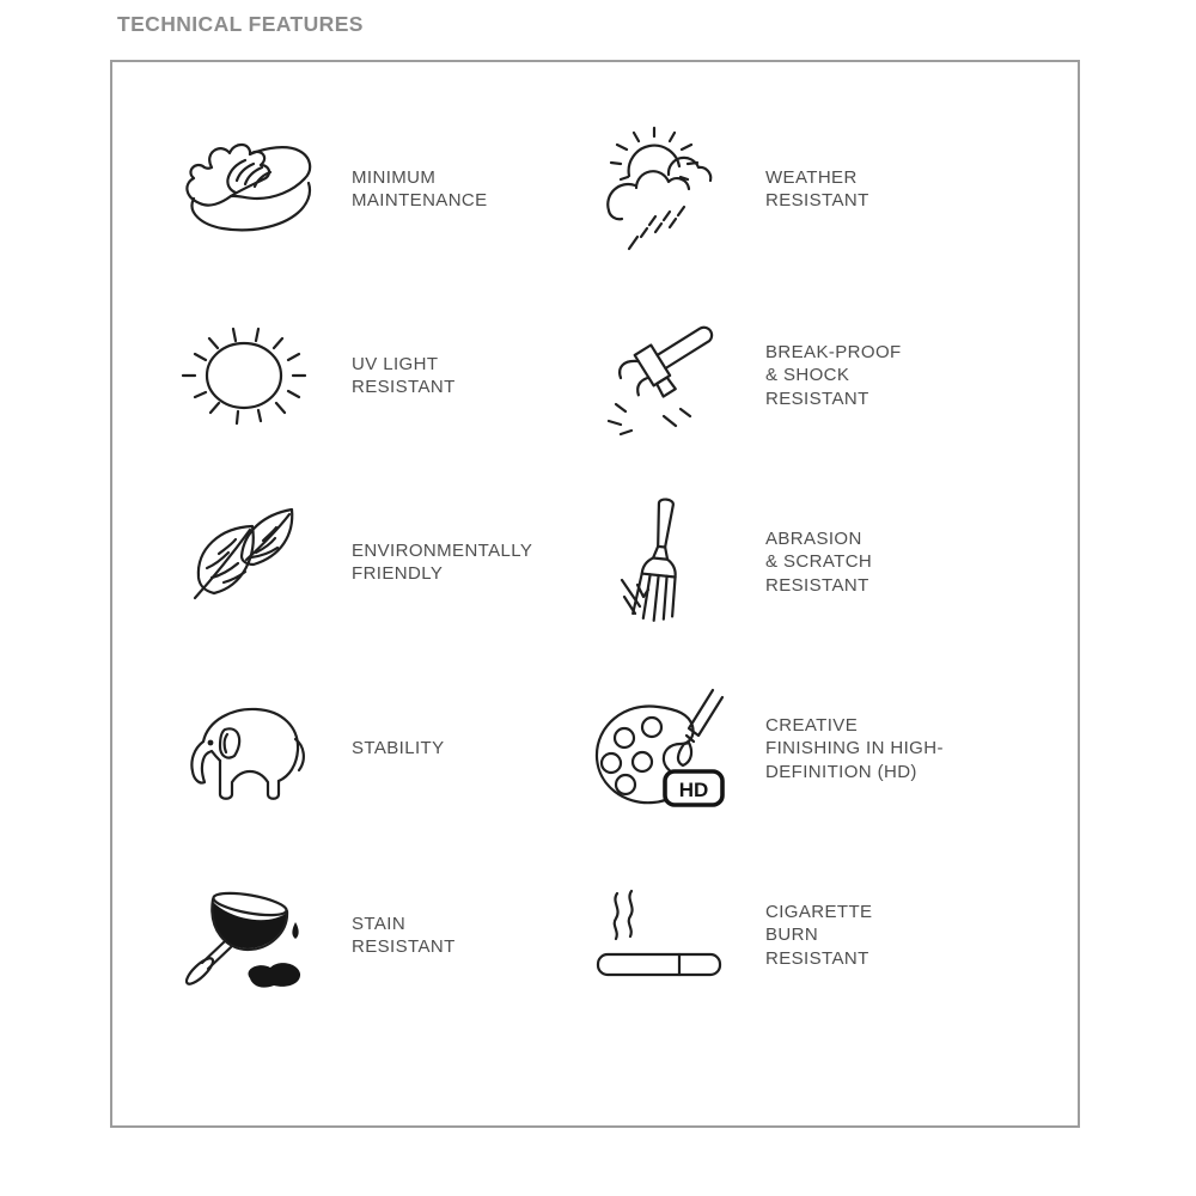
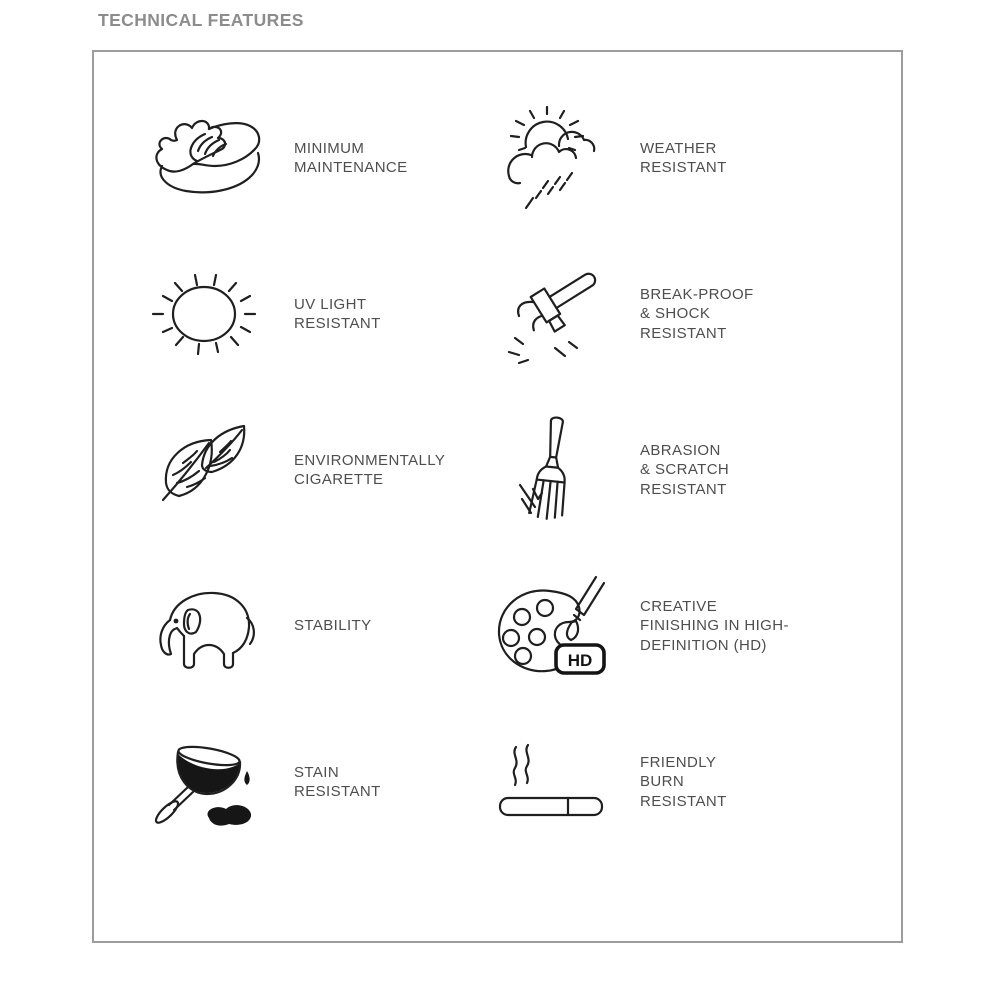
  TECHNICAL FEATURES
  MINIMUM
  MAINTENANCE
  WEATHER
  RESISTANT
  UV LIGHT
  RESISTANT
  BREAK-PROOF
  & SHOCK
  RESISTANT
  ENVIRONMENTALLY
- FRIENDLY
+ CIGARETTE
  ABRASION
  & SCRATCH
  RESISTANT
  STABILITY
  HD
  CREATIVE
  FINISHING IN HIGH-
  DEFINITION (HD)
  STAIN
  RESISTANT
- CIGARETTE
+ FRIENDLY
  BURN
  RESISTANT
